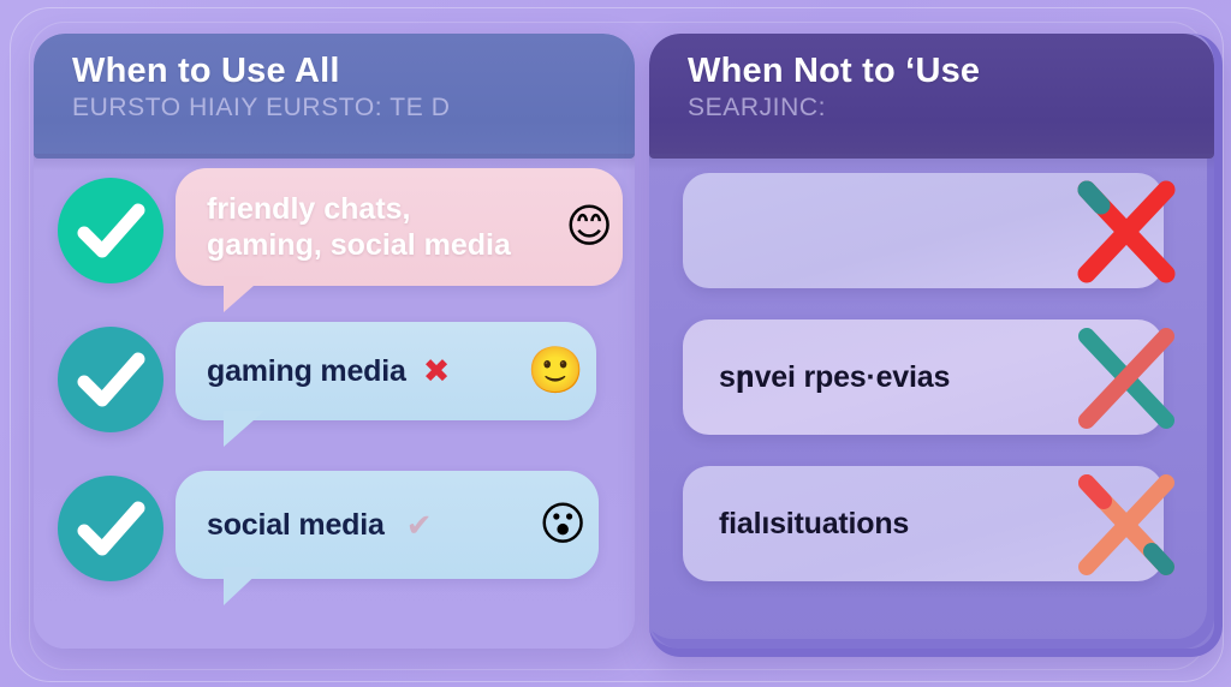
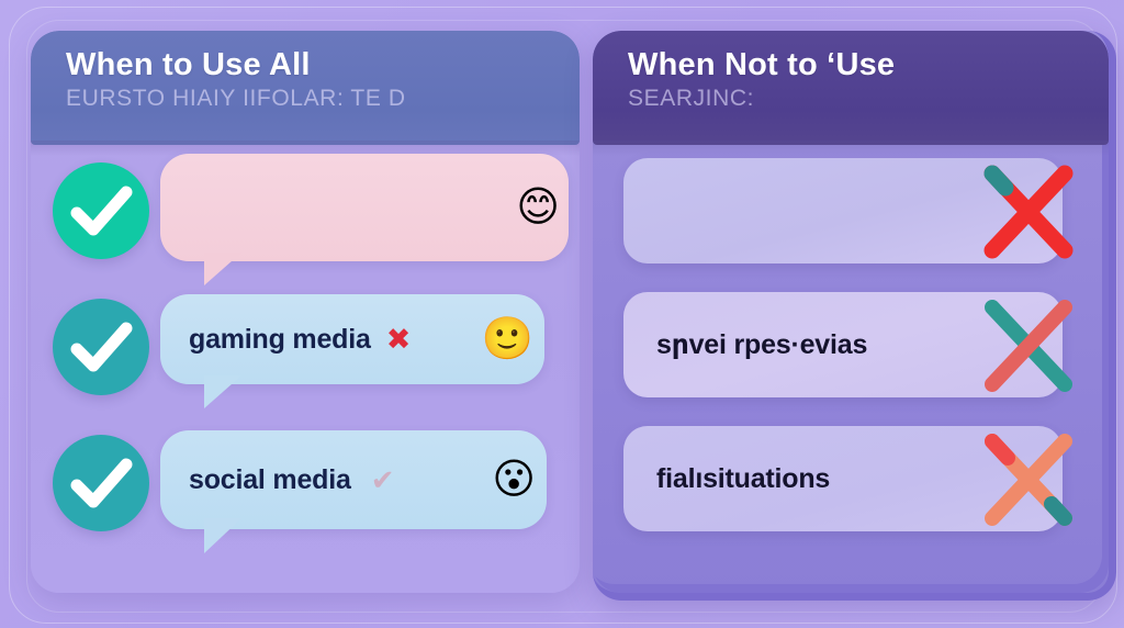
  When to Use All
- EURSTO HIAIY EURSTO: TE D
+ EURSTO HIAIY IIFOLAR: TE D
- friendly chats,
- gaming, social media
  😊
  gaming media
  ✖
  🙂
  social media
  ✔
  😮
  When Not to ‘Use
  SEARJINC:
  sրvei rpes·evias
  fialısituations
